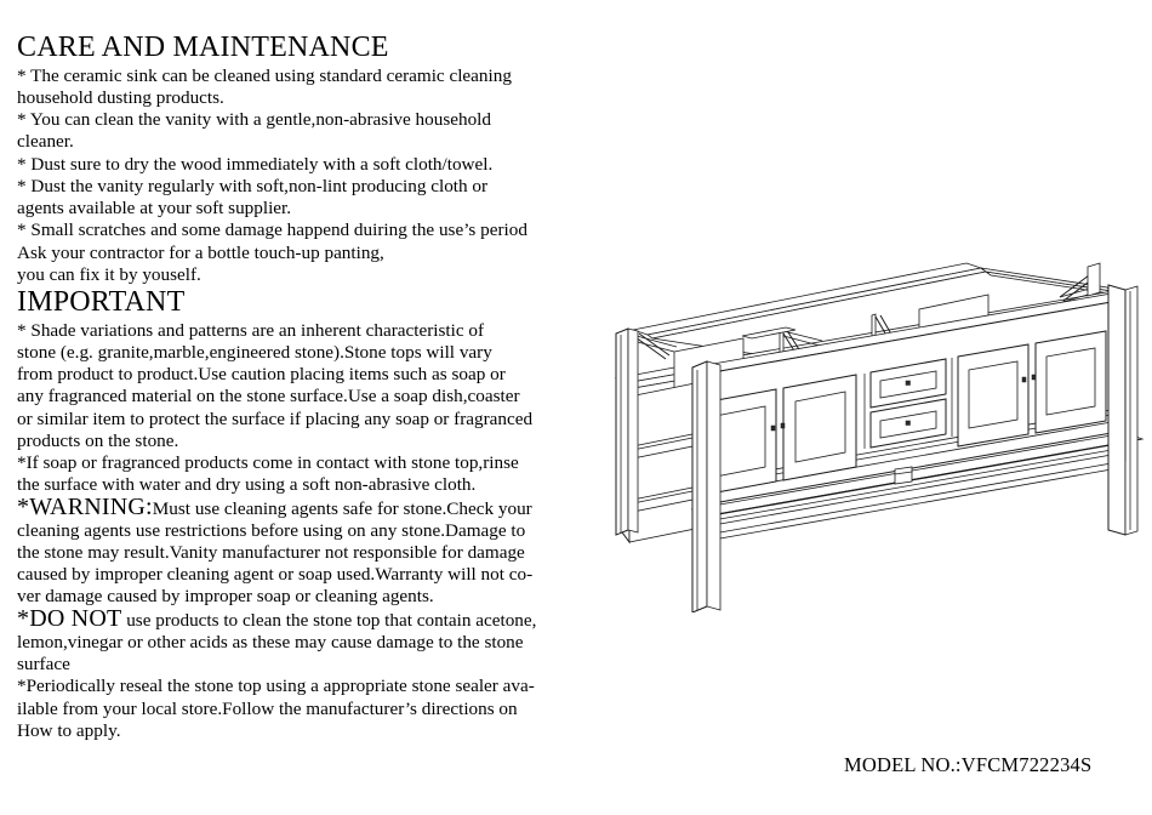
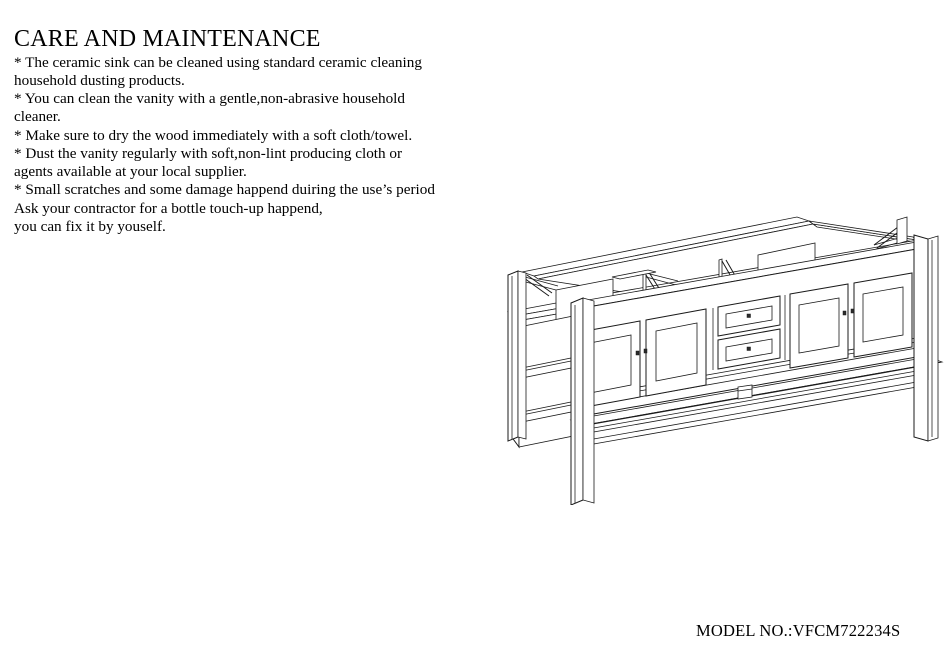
  CARE AND MAINTENANCE
  * The ceramic sink can be cleaned using standard ceramic cleaning
  household dusting products.
  * You can clean the vanity with a gentle,non-abrasive household
  cleaner.
- * Dust sure to dry the wood immediately with a soft cloth/towel.
+ * Make sure to dry the wood immediately with a soft cloth/towel.
  * Dust the vanity regularly with soft,non-lint producing cloth or
- agents available at your soft supplier.
+ agents available at your local supplier.
  * Small scratches and some damage happend duiring the use’s period
- Ask your contractor for a bottle touch-up panting,
+ Ask your contractor for a bottle touch-up happend,
  you can fix it by youself.
- IMPORTANT
- * Shade variations and patterns are an inherent characteristic of
- stone (e.g. granite,marble,engineered stone).Stone tops will vary
- from product to product.Use caution placing items such as soap or
- any fragranced material on the stone surface.Use a soap dish,coaster
- or similar item to protect the surface if placing any soap or fragranced
- products on the stone.
- *If soap or fragranced products come in contact with stone top,rinse
- the surface with water and dry using a soft non-abrasive cloth.
- *WARNING:Must use cleaning agents safe for stone.Check your
- cleaning agents use restrictions before using on any stone.Damage to
- the stone may result.Vanity manufacturer not responsible for damage
- caused by improper cleaning agent or soap used.Warranty will not co-
- ver damage caused by improper soap or cleaning agents.
- *DO NOT use products to clean the stone top that contain acetone,
- lemon,vinegar or other acids as these may cause damage to the stone
- surface
- *Periodically reseal the stone top using a appropriate stone sealer ava-
- ilable from your local store.Follow the manufacturer’s directions on
- How to apply.
  MODEL NO.:VFCM722234S
